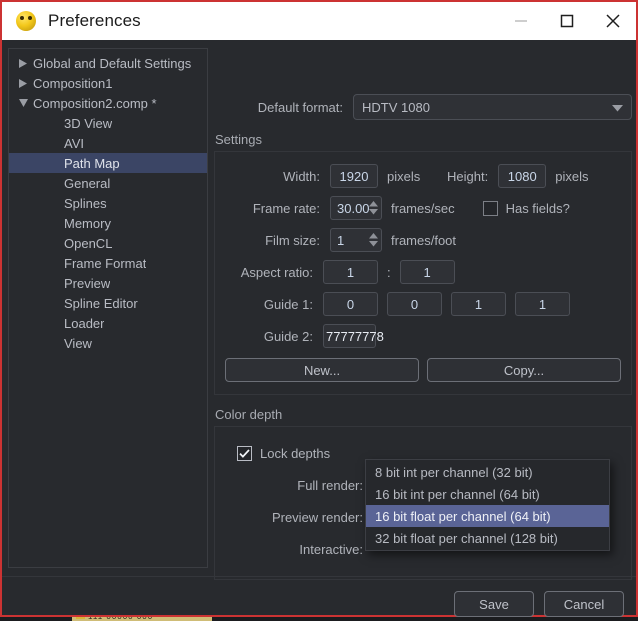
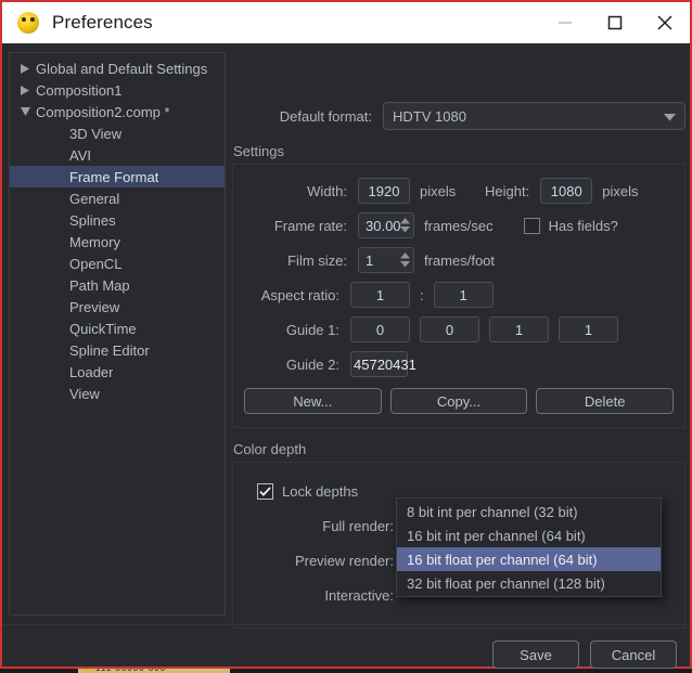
  Preferences
  Global and Default Settings
  Composition1
  Composition2.comp *
  3D View
  AVI
- Path Map
+ Frame Format
  General
  Splines
  Memory
  OpenCL
- Frame Format
+ Path Map
  Preview
+ QuickTime
  Spline Editor
  Loader
  View
  Default format:
  HDTV 1080
  Settings
  Width:
  1920
  pixels
  Height:
  1080
  pixels
  Frame rate:
  30.00
  frames/sec
  Has fields?
  Film size:
  1
  frames/foot
  Aspect ratio:
  1
  :
  1
  Guide 1:
  0
  0
  1
  1
  Guide 2:
- 77777778
+ 45720431
  New...
  Copy...
+ Delete
  Color depth
  Lock depths
  Full render:
  Preview render:
  Interactive:
  8 bit int per channel (32 bit)
  16 bit int per channel (64 bit)
  16 bit float per channel (64 bit)
  32 bit float per channel (128 bit)
  Save
  Cancel
